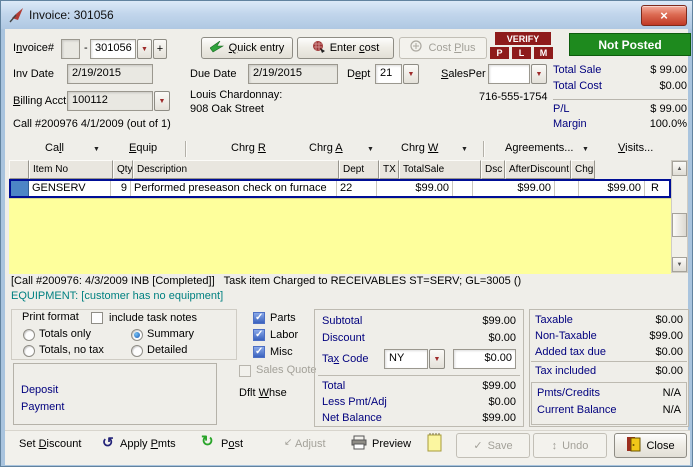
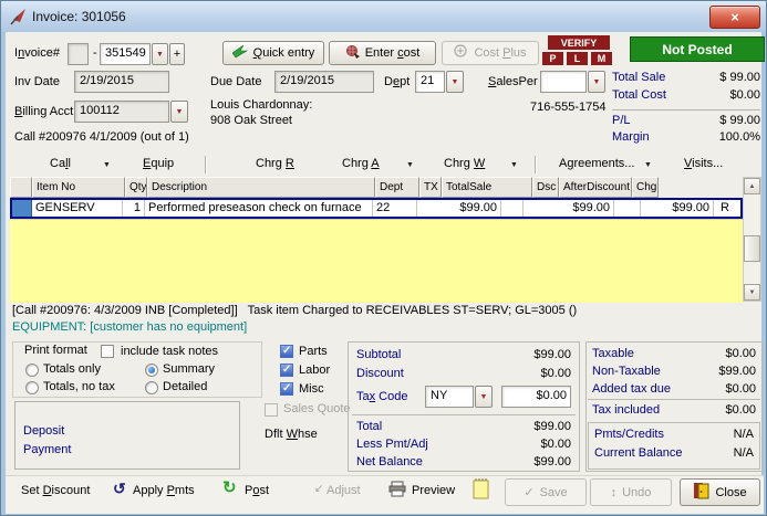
  Invoice: 301056
  ×
  Invoice#
  -
- 301056
+ 351549
  +
  Quick entry
  Enter cost
  Cost Plus
  VERIFY
  P
  L
  M
  Not Posted
  Inv Date
  2/19/2015
  Due Date
  2/19/2015
  Dept
  21
  SalesPer
  Total Sale
  $ 99.00
  Total Cost
  $0.00
  P/L
  $ 99.00
  Margin
  100.0%
  716-555-1754
  Billing Acct
  100112
  Louis Chardonnay:
  908 Oak Street
  Call #200976 4/1/2009 (out of 1)
  Call
  Equip
  Chrg R
  Chrg A
  Chrg W
  Agreements...
  Visits...
  Item No
  Qty
  Description
  Dept
  TX
  TotalSale
  Dsc
  AfterDiscount
  Chg
  GENSERV
- 9
+ 1
  Performed preseason check on furnace
  22
  $99.00
  $99.00
  $99.00
  R
  [Call #200976: 4/3/2009 INB [Completed]] Task item Charged to RECEIVABLES ST=SERV; GL=3005 ()
  EQUIPMENT: [customer has no equipment]
  Print format
  include task notes
  Totals only
  Summary
  Totals, no tax
  Detailed
  Parts
  Labor
  Misc
  Sales Quote
  Dflt Whse
  Deposit
  Payment
  Subtotal
  $99.00
  Discount
  $0.00
  Tax Code
  NY
  $0.00
  Total
  $99.00
  Less Pmt/Adj
  $0.00
  Net Balance
  $99.00
  Taxable
  $0.00
  Non-Taxable
  $99.00
  Added tax due
  $0.00
  Tax included
  $0.00
  Pmts/Credits
  N/A
  Current Balance
  N/A
  Set Discount
  ↺
  Apply Pmts
  ↻
  Post
  ↙
  Adjust
  Preview
  ✓
  Save
  ↕
  Undo
  Close
